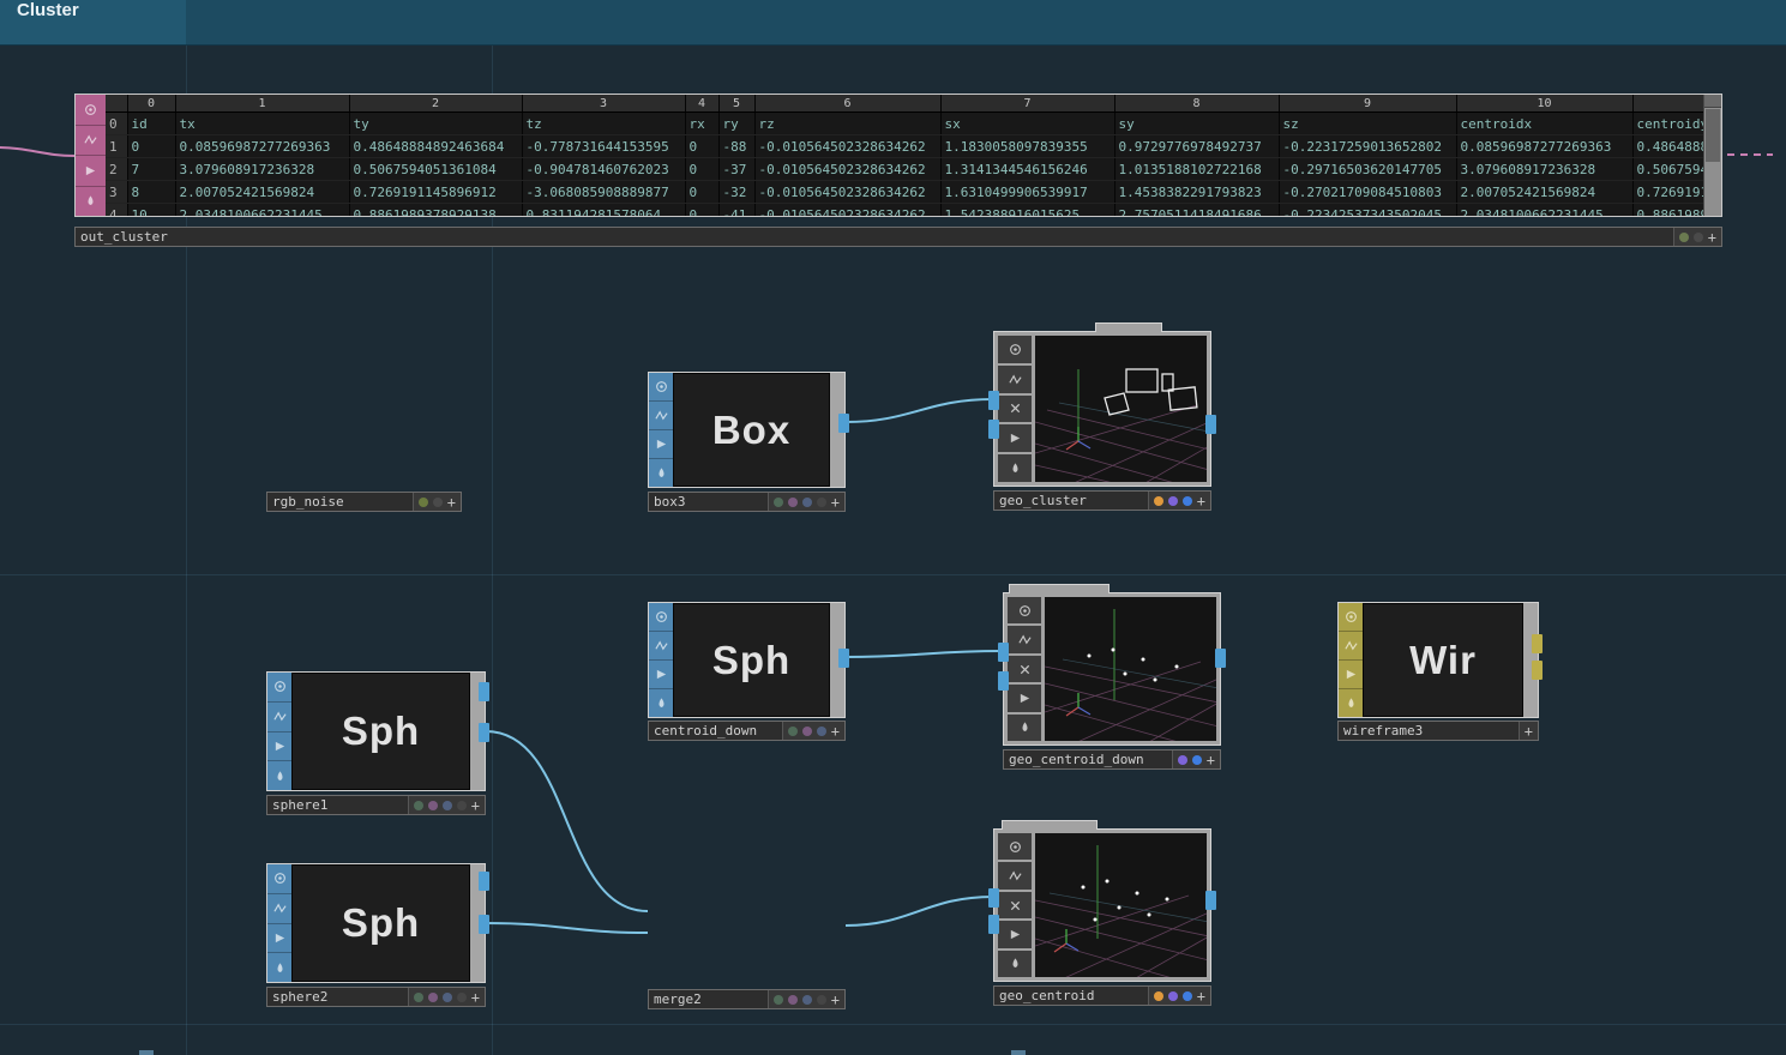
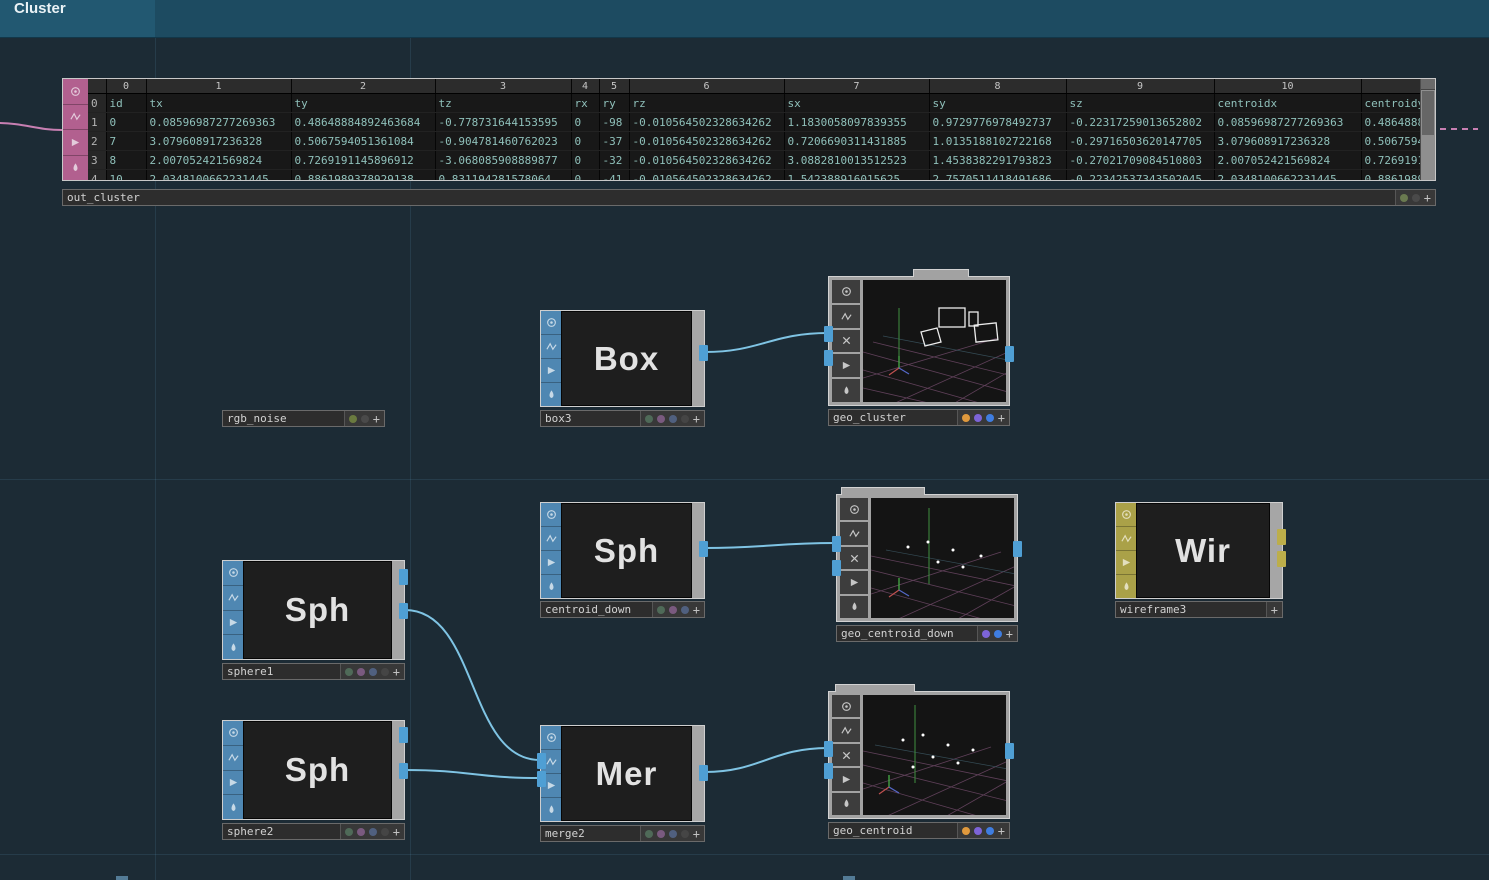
  Cluster
  	0	1	2	3	4	5	6	7	8	9	10
  0	id	tx	ty	tz	rx	ry	rz	sx	sy	sz	centroidx	centroid
- 1	0	0.08596987277269363	0.48648884892463684	-0.778731644153595	0	-88	-0.010564502328634262	1.1830058097839355	0.9729776978492737	-0.22317259013652802	0.08596987277269363	0.486488
+ 1	0	0.08596987277269363	0.48648884892463684	-0.778731644153595	0	-98	-0.010564502328634262	1.1830058097839355	0.9729776978492737	-0.22317259013652802	0.08596987277269363	0.486488
- 2	7	3.079608917236328	0.5067594051361084	-0.904781460762023	0	-37	-0.010564502328634262	1.3141344546156246	1.0135188102722168	-0.29716503620147705	3.079608917236328	0.506759
+ 2	7	3.079608917236328	0.5067594051361084	-0.904781460762023	0	-37	-0.010564502328634262	0.7206690311431885	1.0135188102722168	-0.29716503620147705	3.079608917236328	0.506759
- 3	8	2.007052421569824	0.7269191145896912	-3.068085908889877	0	-32	-0.010564502328634262	1.6310499906539917	1.4538382291793823	-0.27021709084510803	2.007052421569824	0.726919
+ 3	8	2.007052421569824	0.7269191145896912	-3.068085908889877	0	-32	-0.010564502328634262	3.0882810013512523	1.4538382291793823	-0.27021709084510803	2.007052421569824	0.726919
  4	10	2.0348100662231445	0.8861989378929138	0.831194281578064	0	-41	-0.010564502328634262	1.542388916015625	2.7570511418491686	-0.22342537343502045	2.0348100662231445	0.886198
  out_cluster
  +
  rgb_noise
  +
  Box
  box3
  +
  geo_cluster
  +
  Sph
  centroid_down
  +
  geo_centroid_down
  +
  Wir
  wireframe3
  +
  Sph
  sphere1
  +
  Sph
  sphere2
  +
+ Mer
  merge2
  +
  geo_centroid
  +
